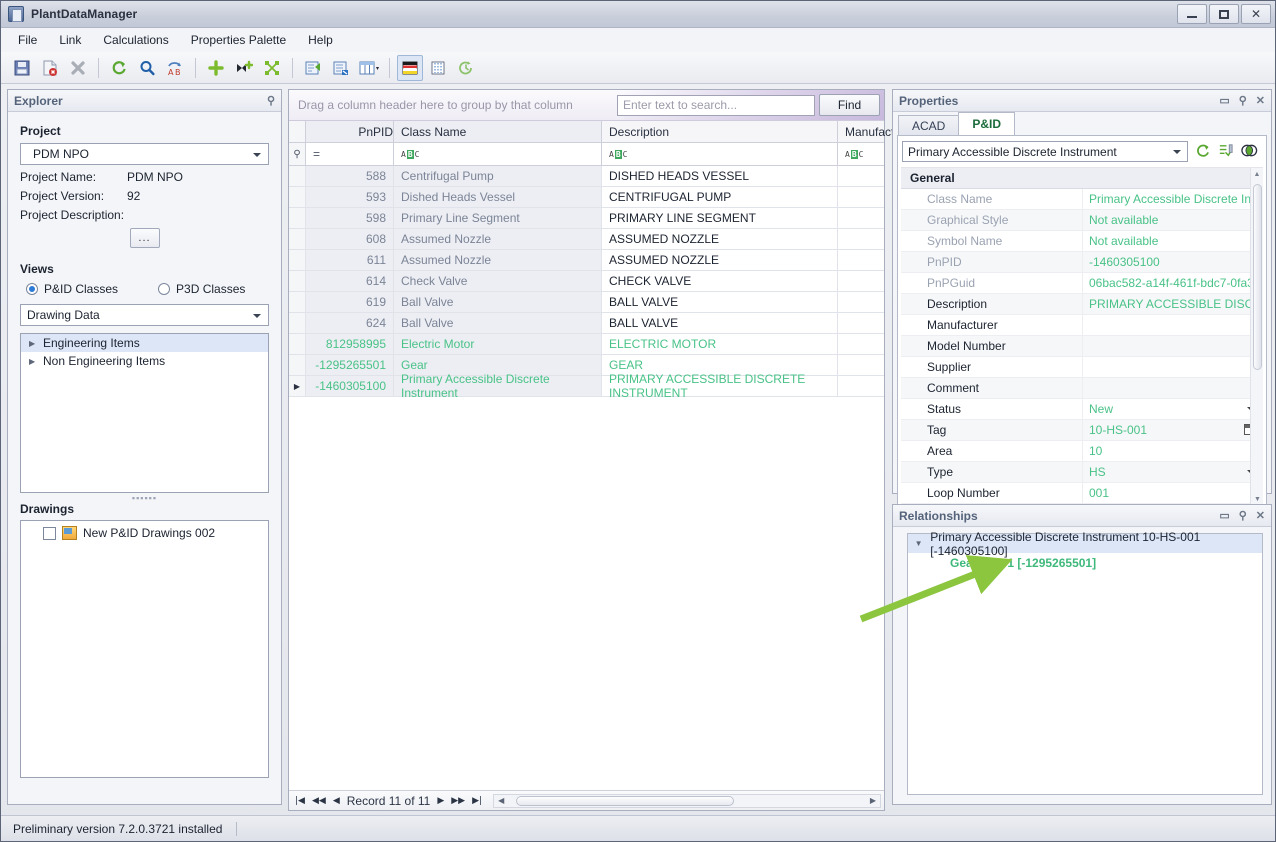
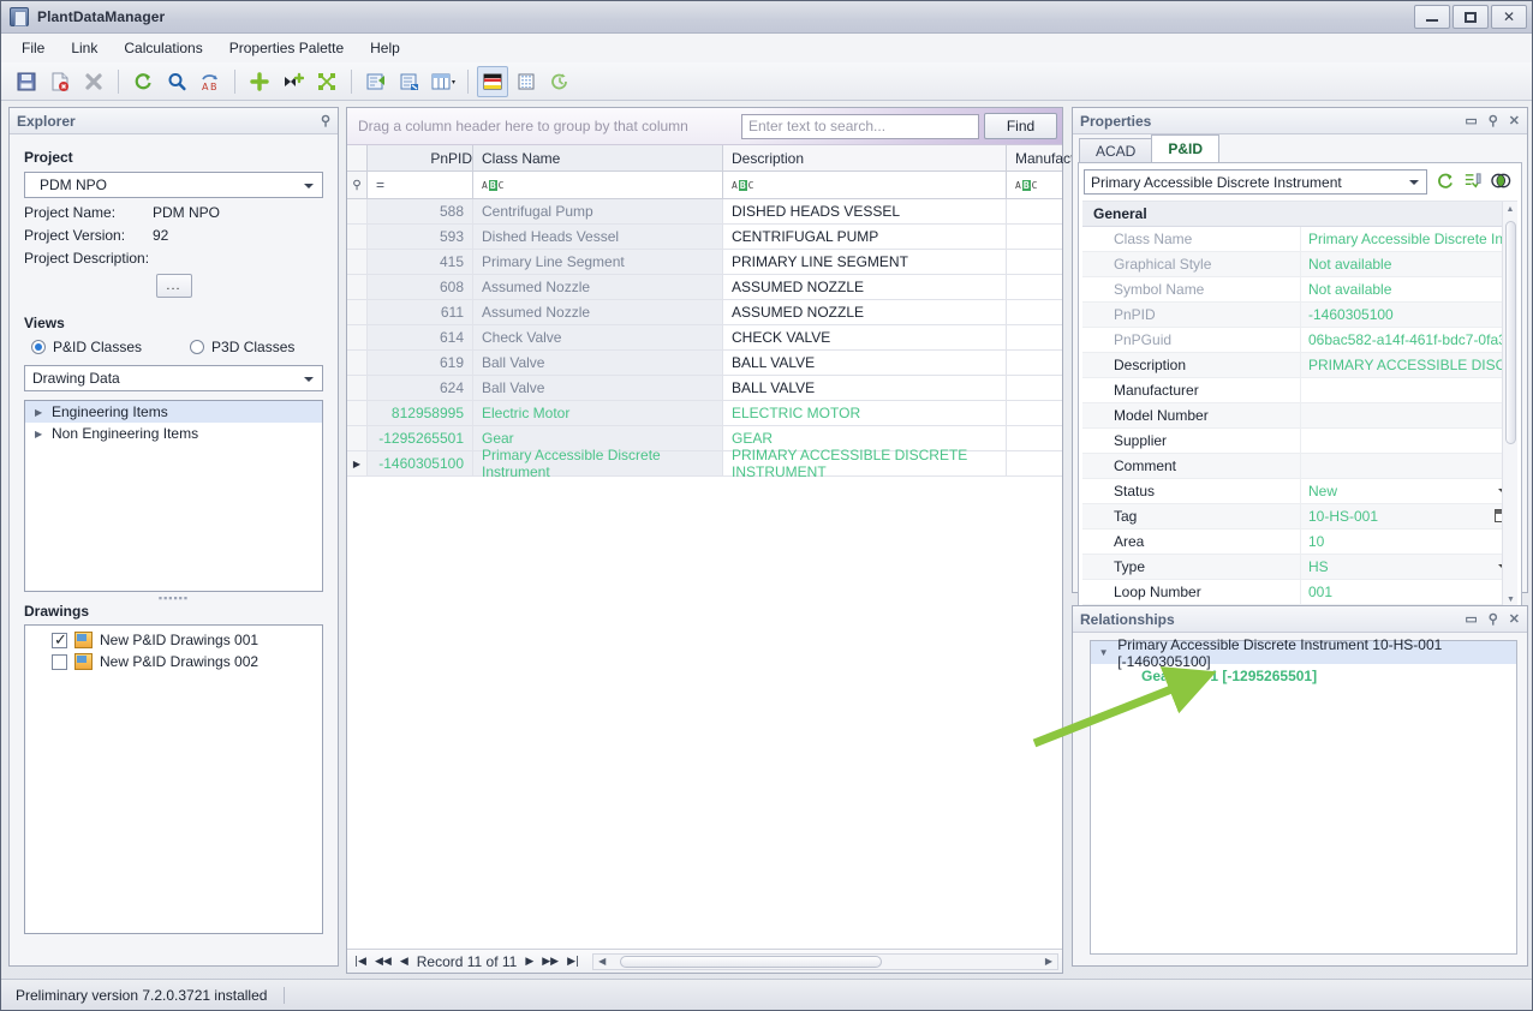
  PlantDataManager
  ✕
  File
  Link
  Calculations
  Properties Palette
  Help
  A
  B
  Explorer
  ⚲
  Project
  PDM NPO
  Project Name:
  PDM NPO
  Project Version:
  92
  Project Description:
  ...
  Views
  P&ID Classes
  P3D Classes
  Drawing Data
  ▶
  Engineering Items
  ▶
  Non Engineering Items
  ▪▪▪▪▪▪
  Drawings
+ New P&ID Drawings 001
  New P&ID Drawings 002
  Drag a column header here to group by that column
  Enter text to search...
  Find
  PnPID
  Class Name
  Description
  ⚲
  =
  A
  B
  C
  A
  B
  C
  A
  B
  C
  588
  Centrifugal Pump
  DISHED HEADS VESSEL
  593
  Dished Heads Vessel
  CENTRIFUGAL PUMP
- 598
+ 415
  Primary Line Segment
  PRIMARY LINE SEGMENT
  608
  Assumed Nozzle
  ASSUMED NOZZLE
  611
  Assumed Nozzle
  ASSUMED NOZZLE
  614
  Check Valve
  CHECK VALVE
  619
  Ball Valve
  BALL VALVE
  624
  Ball Valve
  BALL VALVE
  812958995
  Electric Motor
  ELECTRIC MOTOR
  -1295265501
  Gear
  GEAR
  ▶
  -1460305100
  Primary Accessible Discrete Instrument
  PRIMARY ACCESSIBLE DISCRETE INSTRUMENT
  |◀
  ◀◀
  ◀
  Record 11 of 11
  ▶
  ▶▶
  ▶|
  ◀
  ▶
  Properties
  ▭
  ⚲
  ✕
  ACAD
  P&ID
  Primary Accessible Discrete Instrument
  General
  Class Name
  Primary Accessible Discrete In
  Graphical Style
  Not available
  Symbol Name
  Not available
  PnPID
  -1460305100
  PnPGuid
  06bac582-a14f-461f-bdc7-0fa
  Description
  PRIMARY ACCESSIBLE DISC
  Manufacturer
  Model Number
  Supplier
  Comment
  Status
  New
  Tag
  10-HS-001
  Area
  10
  Type
  HS
  Loop Number
  001
  Relationships
  ▭
  ⚲
  ✕
  ▼
  Primary Accessible Discrete Instrument 10-HS-001 [-1460305100]
  Gear G-001 [-1295265501]
  Preliminary version 7.2.0.3721 installed
